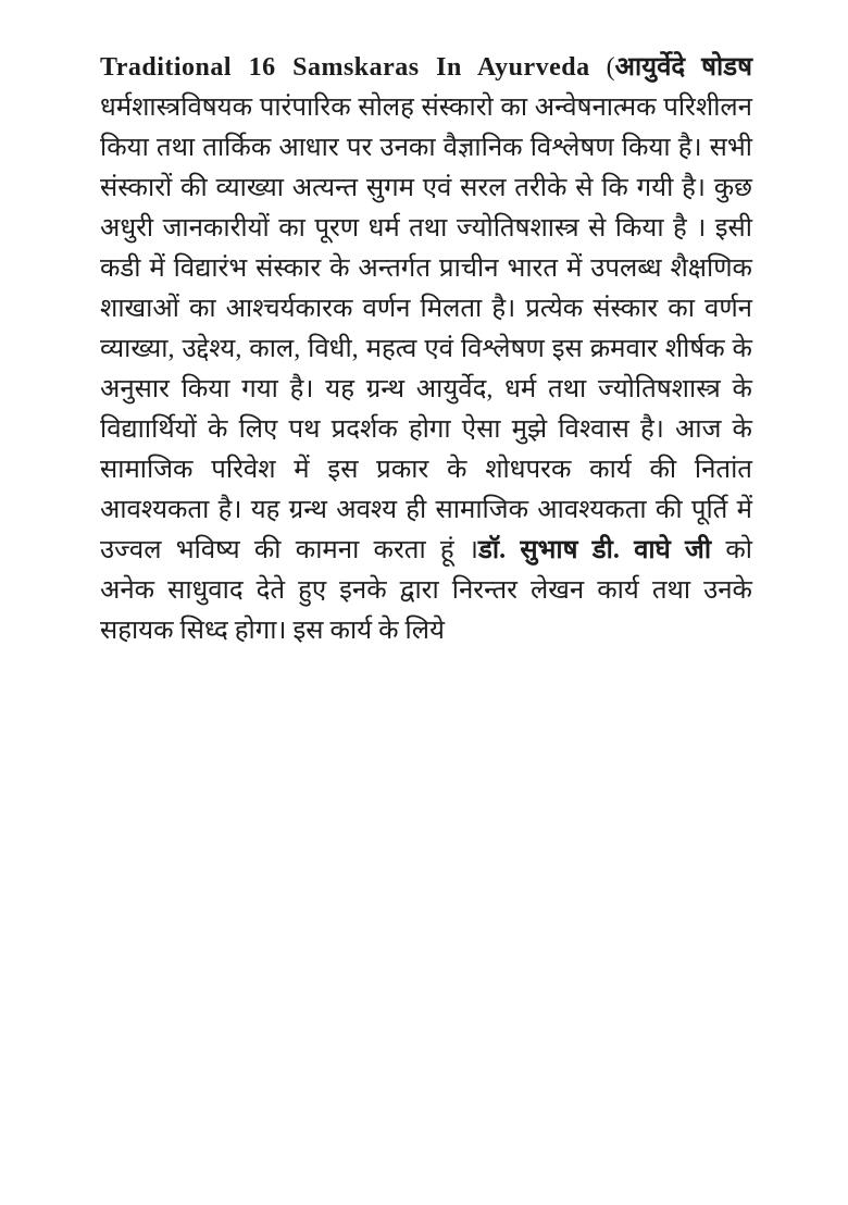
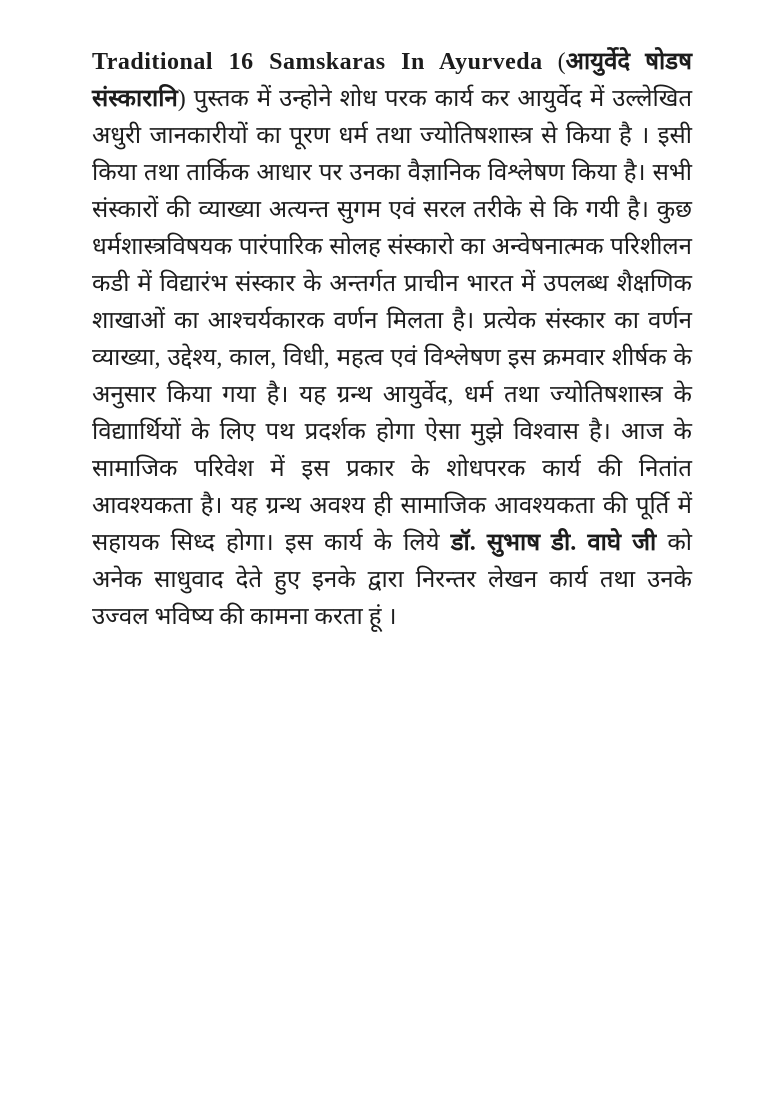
  Traditional 16 Samskaras In Ayurveda (आयुर्वेदे षोडष
+ संस्कारानि) पुस्तक में उन्होने शोध परक कार्य कर आयुर्वेद में उल्लेखित
- धर्मशास्त्रविषयक पारंपारिक सोलह संस्कारो का अन्वेषनात्मक परिशीलन
+ अधुरी जानकारीयों का पूरण धर्म तथा ज्योतिषशास्त्र से किया है । इसी
  किया तथा तार्किक आधार पर उनका वैज्ञानिक विश्लेषण किया है। सभी
  संस्कारों की व्याख्या अत्यन्त सुगम एवं सरल तरीके से कि गयी है। कुछ
- अधुरी जानकारीयों का पूरण धर्म तथा ज्योतिषशास्त्र से किया है । इसी
+ धर्मशास्त्रविषयक पारंपारिक सोलह संस्कारो का अन्वेषनात्मक परिशीलन
  कडी में विद्यारंभ संस्कार के अन्तर्गत प्राचीन भारत में उपलब्ध शैक्षणिक
  शाखाओं का आश्चर्यकारक वर्णन मिलता है। प्रत्येक संस्कार का वर्णन
  व्याख्या, उद्देश्य, काल, विधी, महत्व एवं विश्लेषण इस क्रमवार शीर्षक के
  अनुसार किया गया है। यह ग्रन्थ आयुर्वेद, धर्म तथा ज्योतिषशास्त्र के
  विद्याार्थियों के लिए पथ प्रदर्शक होगा ऐसा मुझे विश्वास है। आज के
  सामाजिक परिवेश में इस प्रकार के शोधपरक कार्य की नितांत
  आवश्यकता है। यह ग्रन्थ अवश्य ही सामाजिक आवश्यकता की पूर्ति में
- उज्वल भविष्य की कामना करता हूं ।डॉ. सुभाष डी. वाघे जी को
+ सहायक सिध्द होगा। इस कार्य के लिये डॉ. सुभाष डी. वाघे जी को
  अनेक साधुवाद देते हुए इनके द्वारा निरन्तर लेखन कार्य तथा उनके
- सहायक सिध्द होगा। इस कार्य के लिये
+ उज्वल भविष्य की कामना करता हूं ।
